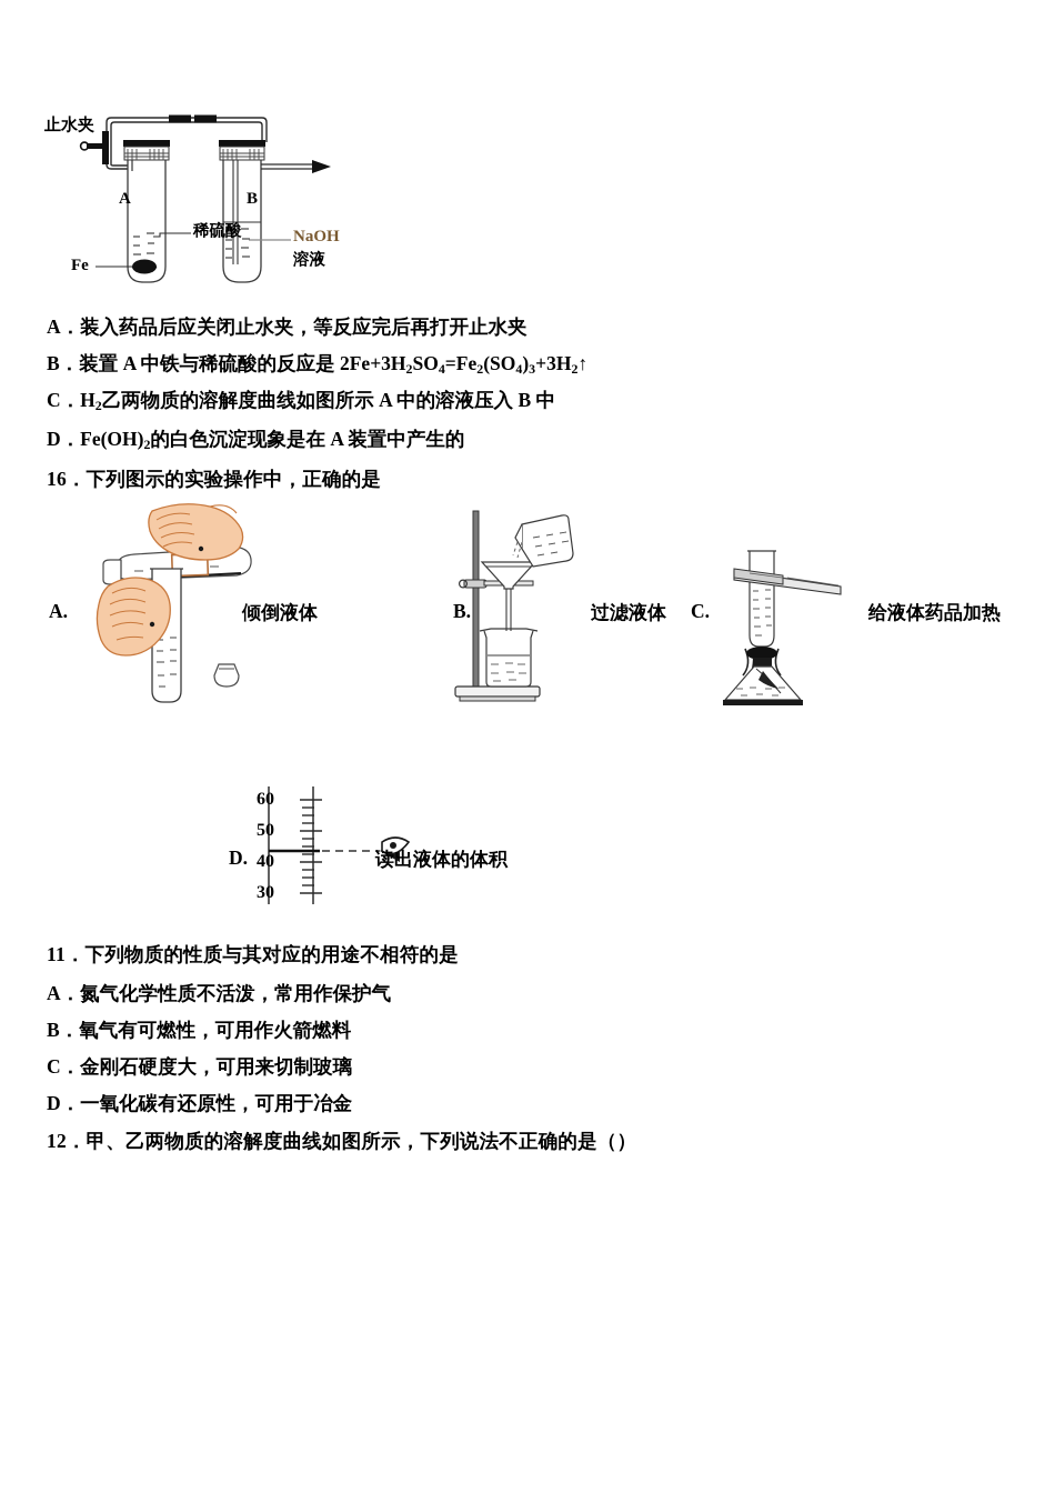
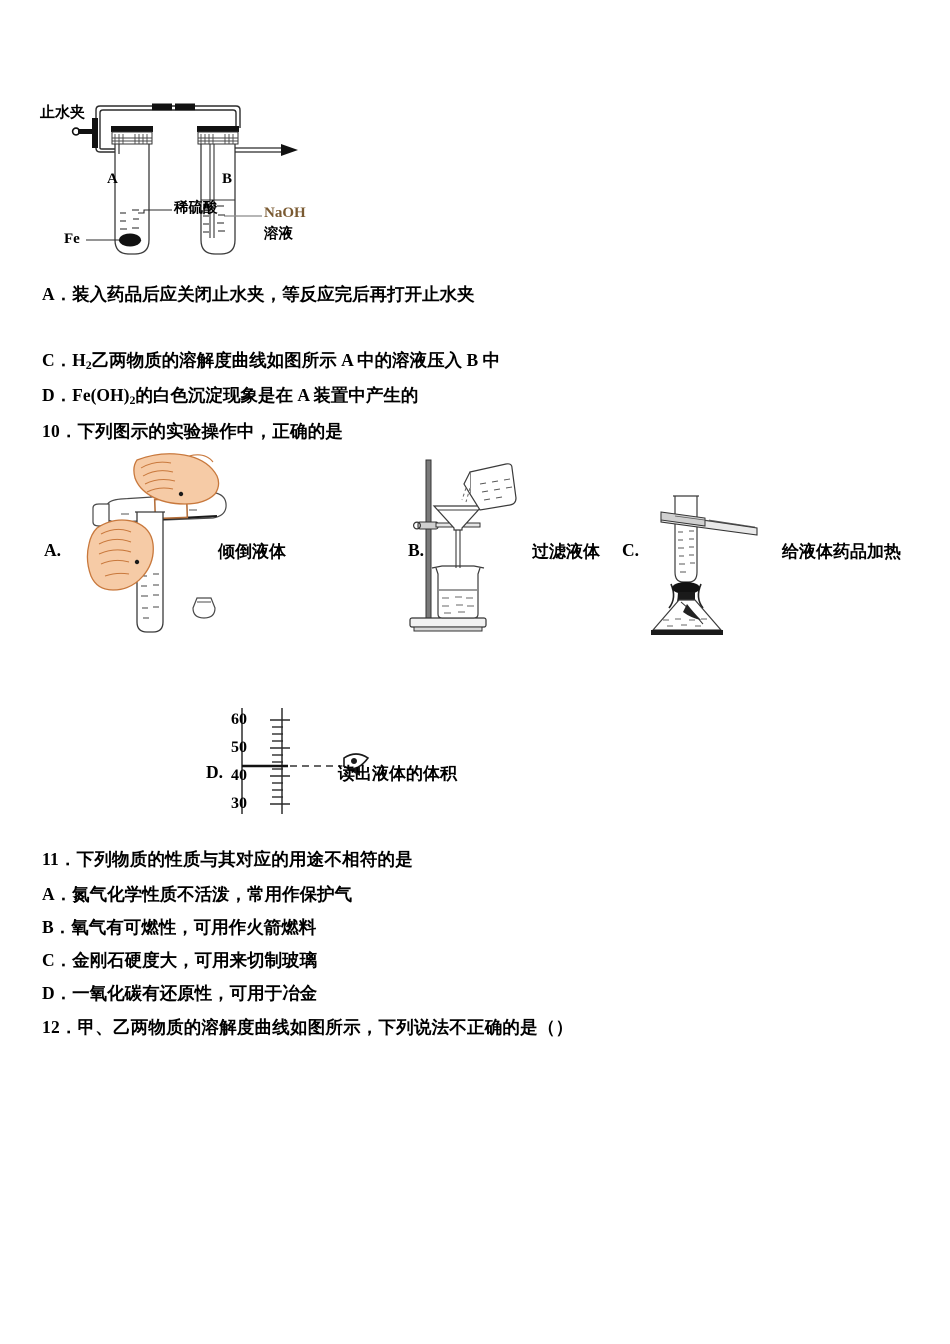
  止水夹
  A
  B
  Fe
  稀硫酸
  NaOH
  溶液
  A．装入药品后应关闭止水夹，等反应完后再打开止水夹
- B．装置 A 中铁与稀硫酸的反应是 2Fe+3H2SO4=Fe2(SO4)3+3H2↑
  C．H2乙两物质的溶解度曲线如图所示 A 中的溶液压入 B 中
  D．Fe(OH)2的白色沉淀现象是在 A 装置中产生的
- 16．下列图示的实验操作中，正确的是
+ 10．下列图示的实验操作中，正确的是
  A.
  倾倒液体
  B.
  过滤液体
  C.
  给液体药品加热
  D.
  60
  50
  40
  30
  读出液体的体积
  11．下列物质的性质与其对应的用途不相符的是
  A．氮气化学性质不活泼，常用作保护气
  B．氧气有可燃性，可用作火箭燃料
  C．金刚石硬度大，可用来切制玻璃
  D．一氧化碳有还原性，可用于冶金
  12．甲、乙两物质的溶解度曲线如图所示，下列说法不正确的是（）
